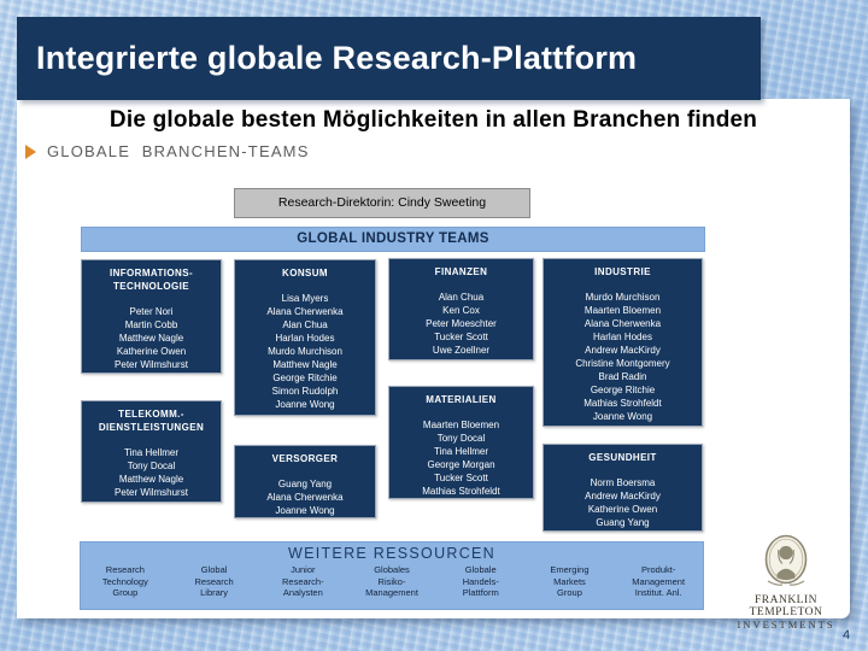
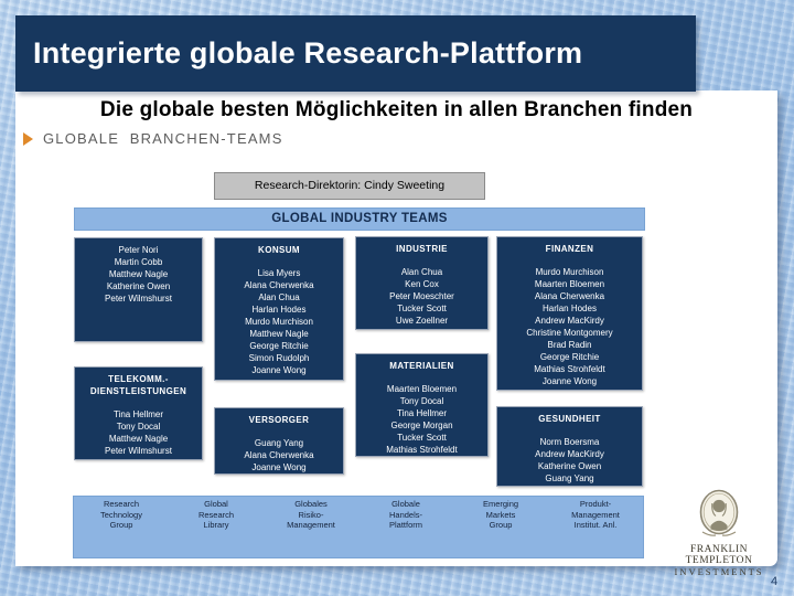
  Integrierte globale Research-Plattform
  Die globale besten Möglichkeiten in allen Branchen finden
  GLOBALE BRANCHEN-TEAMS
  Research-Direktorin: Cindy Sweeting
  GLOBAL INDUSTRY TEAMS
- INFORMATIONS-
- TECHNOLOGIE
  Peter Nori
  Martin Cobb
  Matthew Nagle
  Katherine Owen
  Peter Wilmshurst
  TELEKOMM.-
  DIENSTLEISTUNGEN
  Tina Hellmer
  Tony Docal
  Matthew Nagle
  Peter Wilmshurst
  KONSUM
  Lisa Myers
  Alana Cherwenka
  Alan Chua
  Harlan Hodes
  Murdo Murchison
  Matthew Nagle
  George Ritchie
  Simon Rudolph
  Joanne Wong
  VERSORGER
  Guang Yang
  Alana Cherwenka
  Joanne Wong
- FINANZEN
+ INDUSTRIE
  Alan Chua
  Ken Cox
  Peter Moeschter
  Tucker Scott
  Uwe Zoellner
  MATERIALIEN
  Maarten Bloemen
  Tony Docal
  Tina Hellmer
  George Morgan
  Tucker Scott
  Mathias Strohfeldt
- INDUSTRIE
+ FINANZEN
  Murdo Murchison
  Maarten Bloemen
  Alana Cherwenka
  Harlan Hodes
  Andrew MacKirdy
  Christine Montgomery
  Brad Radin
  George Ritchie
  Mathias Strohfeldt
  Joanne Wong
  GESUNDHEIT
  Norm Boersma
  Andrew MacKirdy
  Katherine Owen
  Guang Yang
- WEITERE RESSOURCEN
  Research
  Technology
  Group
  Global
  Research
  Library
- Junior
- Research-
- Analysten
  Globales
  Risiko-
  Management
  Globale
  Handels-
  Plattform
  Emerging
  Markets
  Group
  Produkt-
  Management
  Institut. Anl.
  FRANKLIN TEMPLETON
  INVESTMENTS
  4
